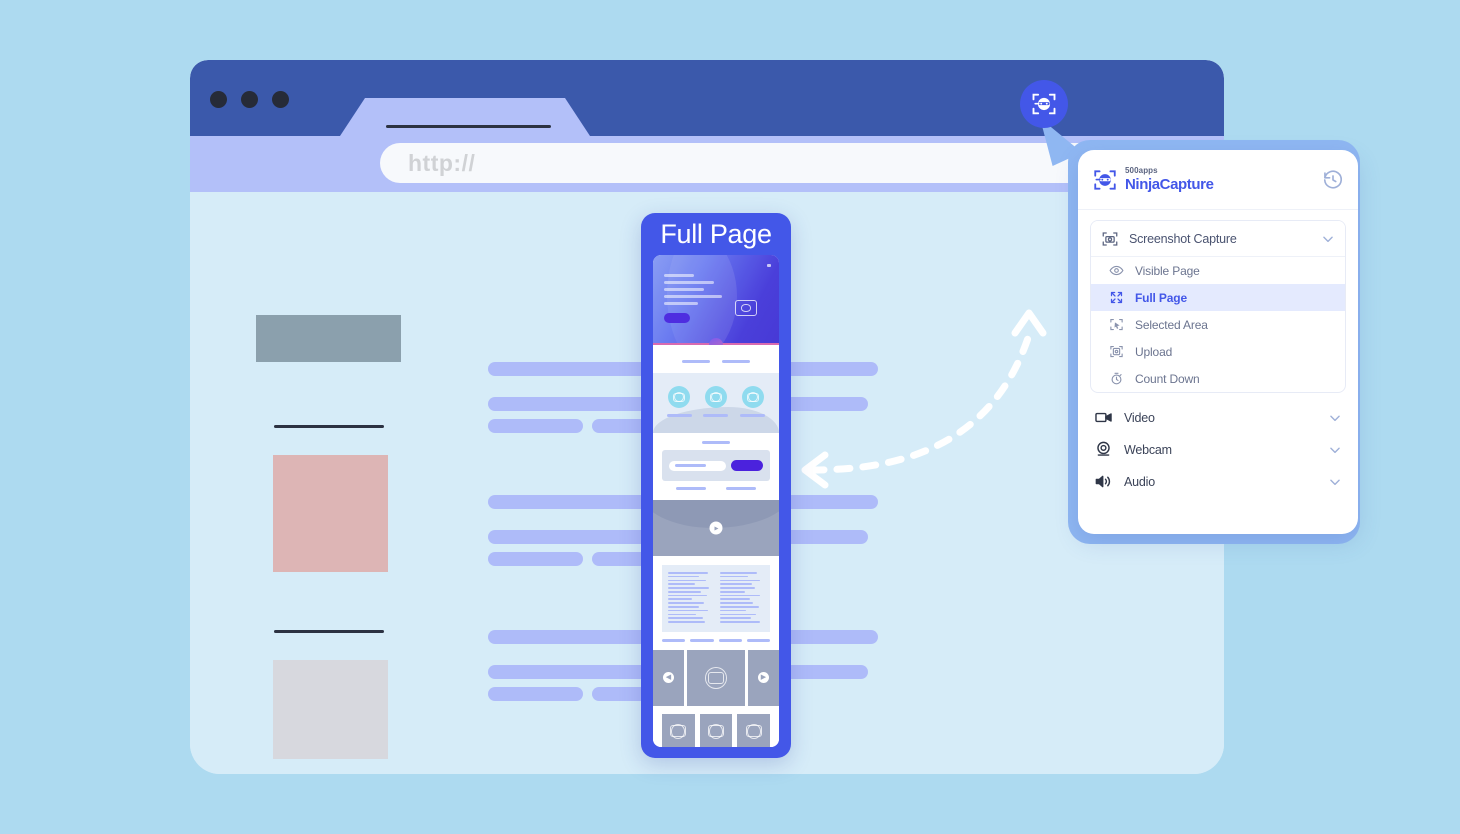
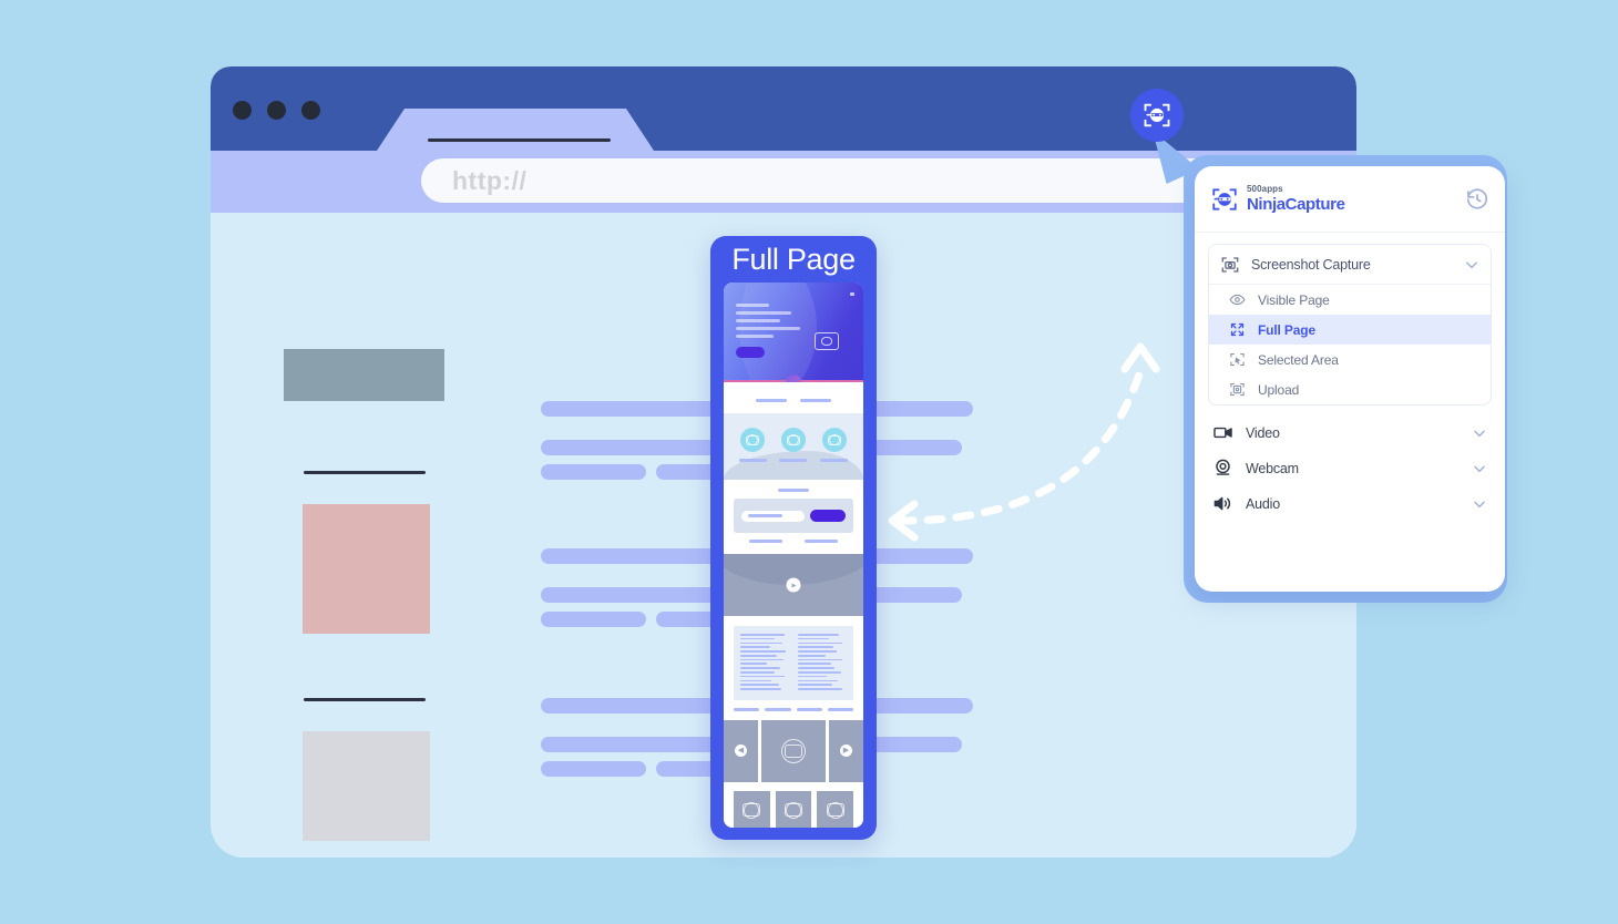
  http://
  Full Page
  500apps
  NinjaCapture
  Screenshot Capture
  Visible Page
  Full Page
  Selected Area
  Upload
- Count Down
  Video
  Webcam
  Audio
